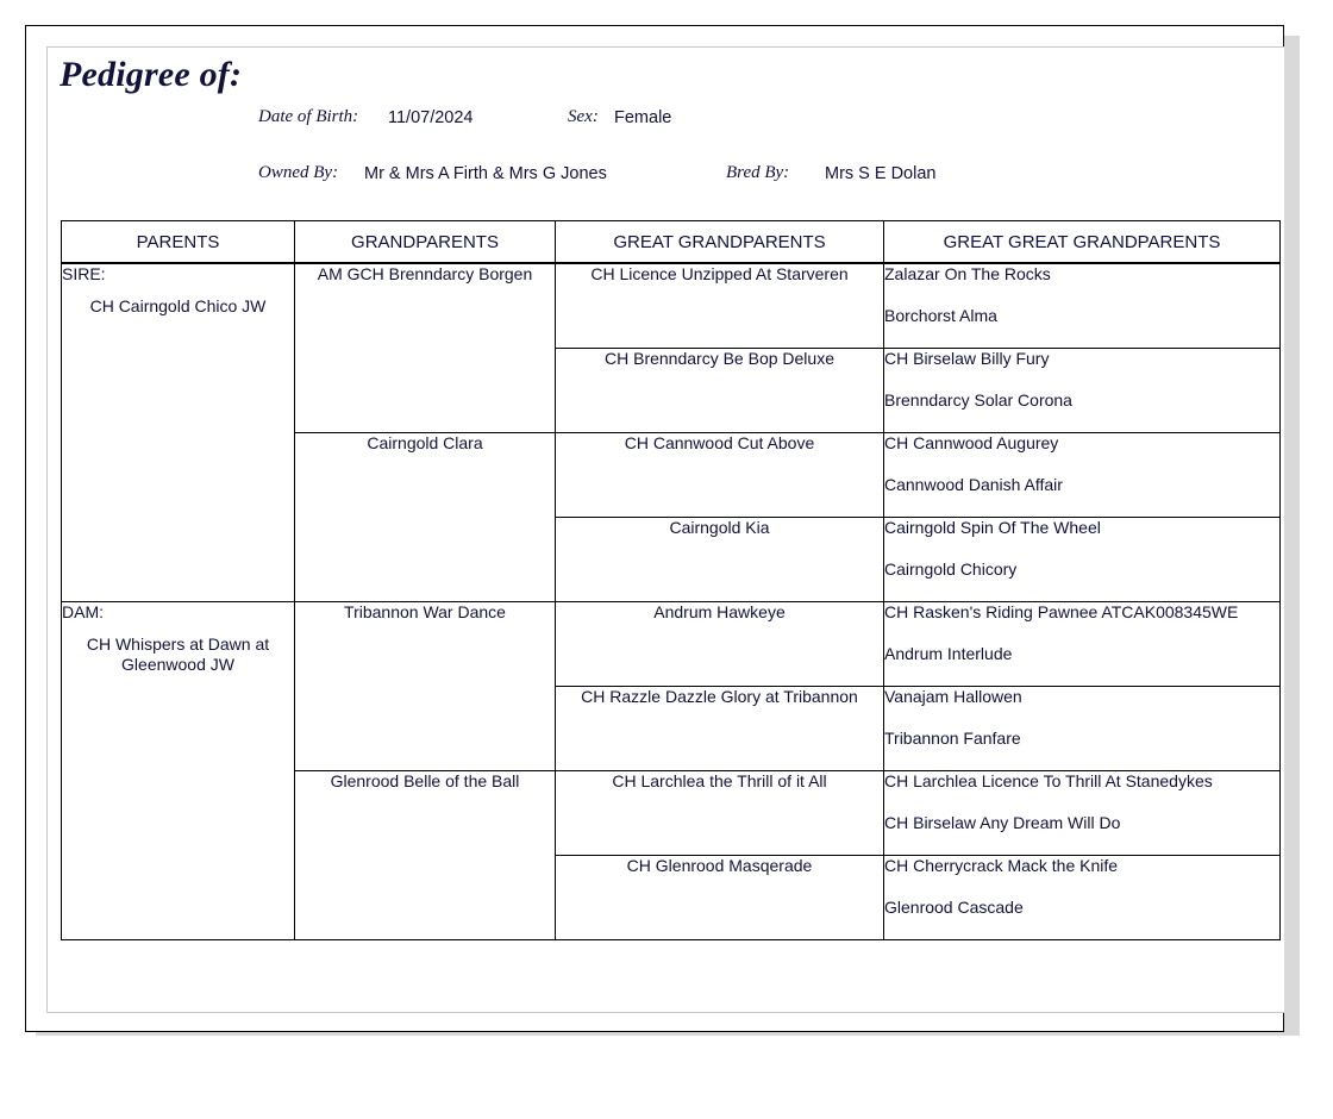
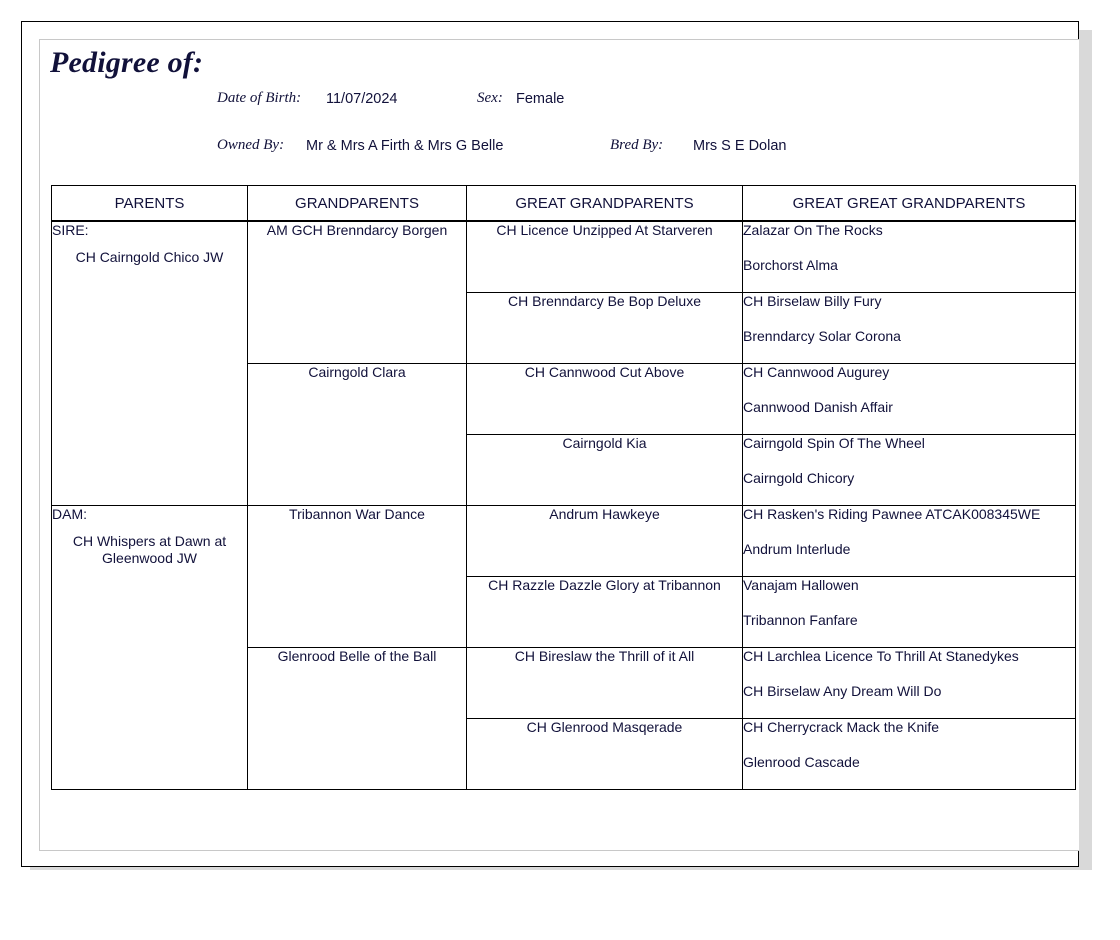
  Pedigree of:
  Date of Birth:
  11/07/2024
  Sex:
  Female
  Owned By:
- Mr & Mrs A Firth & Mrs G Jones
+ Mr & Mrs A Firth & Mrs G Belle
  Bred By:
  Mrs S E Dolan
  PARENTS	GRANDPARENTS	GREAT GRANDPARENTS	GREAT GREAT GRANDPARENTS
  SIRE: CH Cairngold Chico JW	AM GCH Brenndarcy Borgen	CH Licence Unzipped At Starveren	Zalazar On The Rocks Borchorst Alma
  CH Brenndarcy Be Bop Deluxe	CH Birselaw Billy Fury Brenndarcy Solar Corona
  Cairngold Clara	CH Cannwood Cut Above	CH Cannwood Augurey Cannwood Danish Affair
  Cairngold Kia	Cairngold Spin Of The Wheel Cairngold Chicory
  DAM: CH Whispers at Dawn at Gleenwood JW	Tribannon War Dance	Andrum Hawkeye	CH Rasken's Riding Pawnee ATCAK008345WE Andrum Interlude
  CH Razzle Dazzle Glory at Tribannon	Vanajam Hallowen Tribannon Fanfare
- Glenrood Belle of the Ball	CH Larchlea the Thrill of it All	CH Larchlea Licence To Thrill At Stanedykes CH Birselaw Any Dream Will Do
+ Glenrood Belle of the Ball	CH Bireslaw the Thrill of it All	CH Larchlea Licence To Thrill At Stanedykes CH Birselaw Any Dream Will Do
  CH Glenrood Masqerade	CH Cherrycrack Mack the Knife Glenrood Cascade
